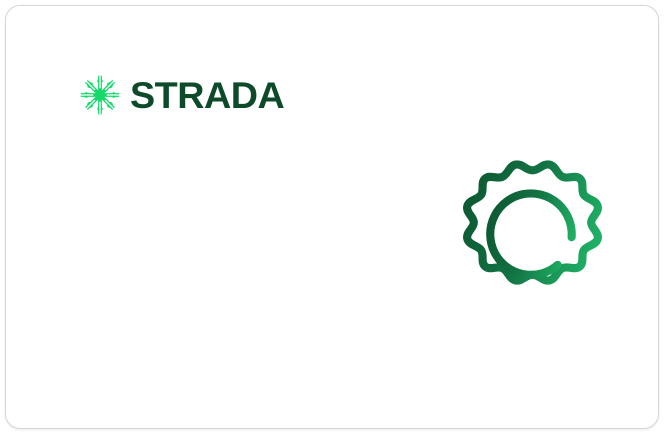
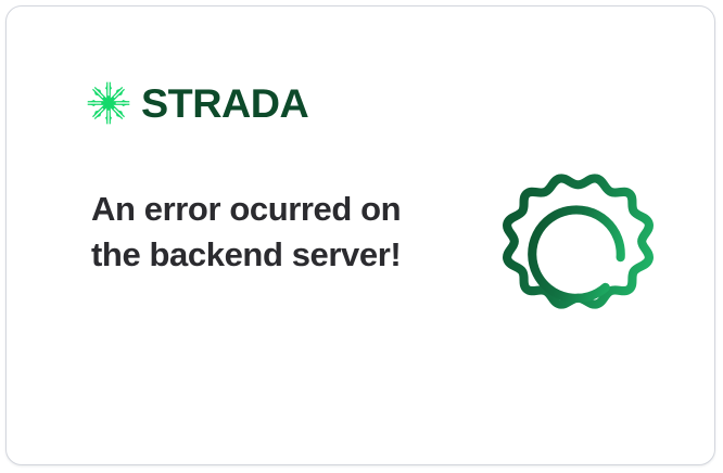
  STRADA
+ An error ocurred on the backend server!
